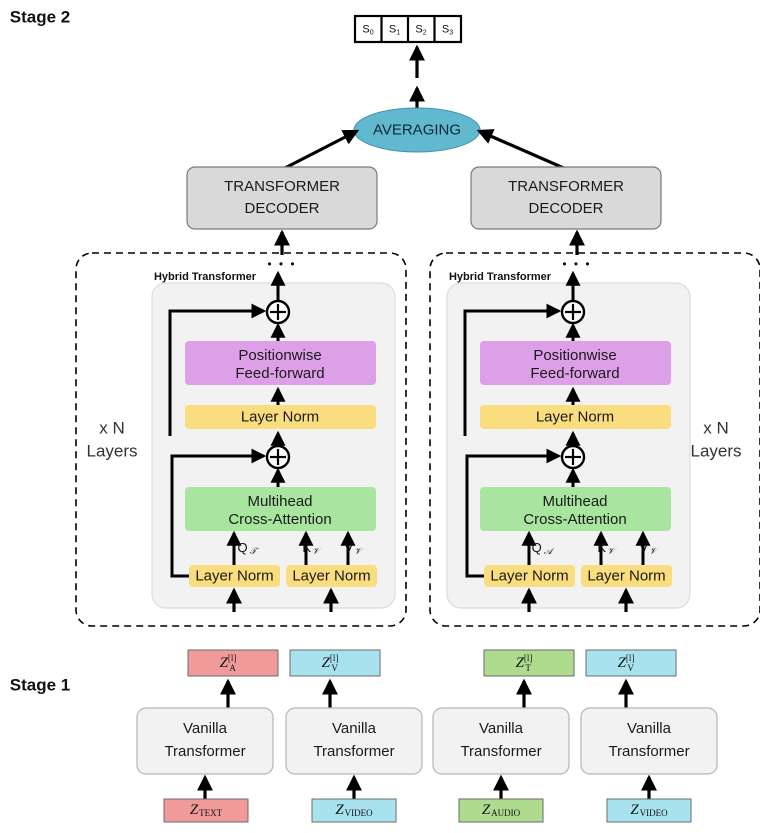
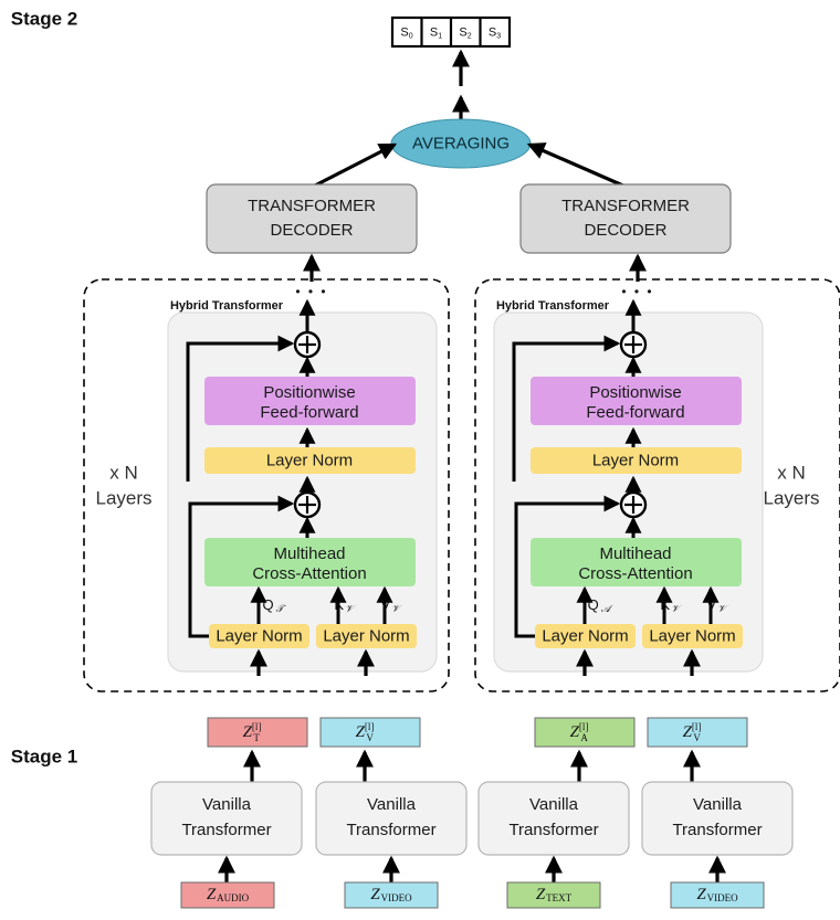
  Stage 2
  Stage 1
  AVERAGING
  TRANSFORMER
  DECODER
  TRANSFORMER
  DECODER
  x N
  Layers
  Hybrid Transformer
  • • •
  Positionwise
  Feed-forward
  Layer Norm
  Multihead
  Cross-Attention
  Q 𝒯
  K𝒱
  V𝒱
  Layer Norm
  Layer Norm
  x N
  Layers
  Hybrid Transformer
  • • •
  Positionwise
  Feed-forward
  Layer Norm
  Multihead
  Cross-Attention
  Q 𝒜
  K𝒱
  V𝒱
  Layer Norm
  Layer Norm
- Z[l] A
+ Z[l] T
  Z[l] V
- Z[l] T
+ Z[l] A
  Z[l] V
  Vanilla
  Transformer
  Vanilla
  Transformer
  Vanilla
  Transformer
  Vanilla
  Transformer
- ZTEXT
+ ZAUDIO
  ZVIDEO
- ZAUDIO
+ ZTEXT
  ZVIDEO
